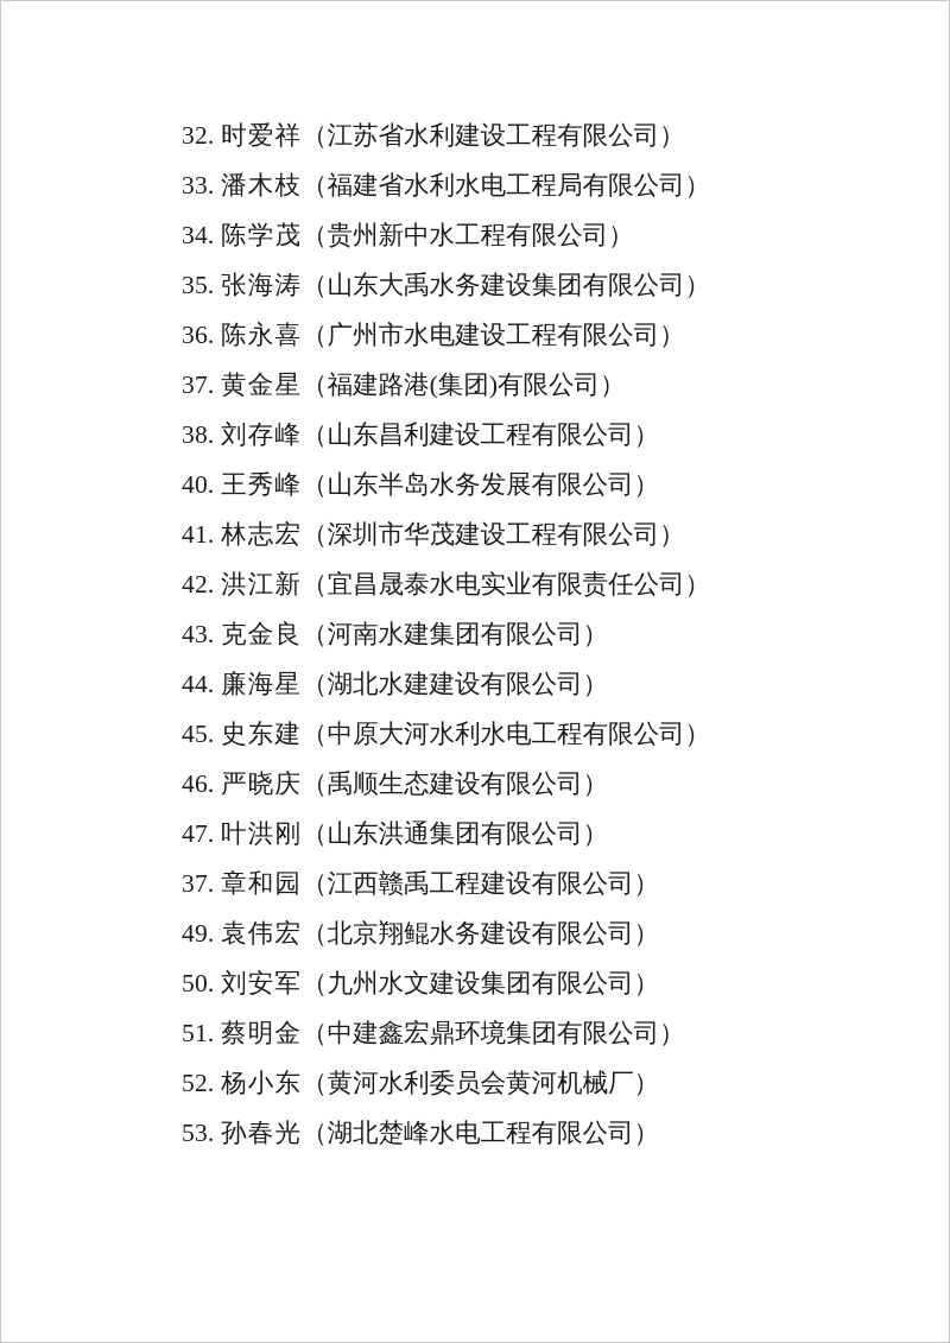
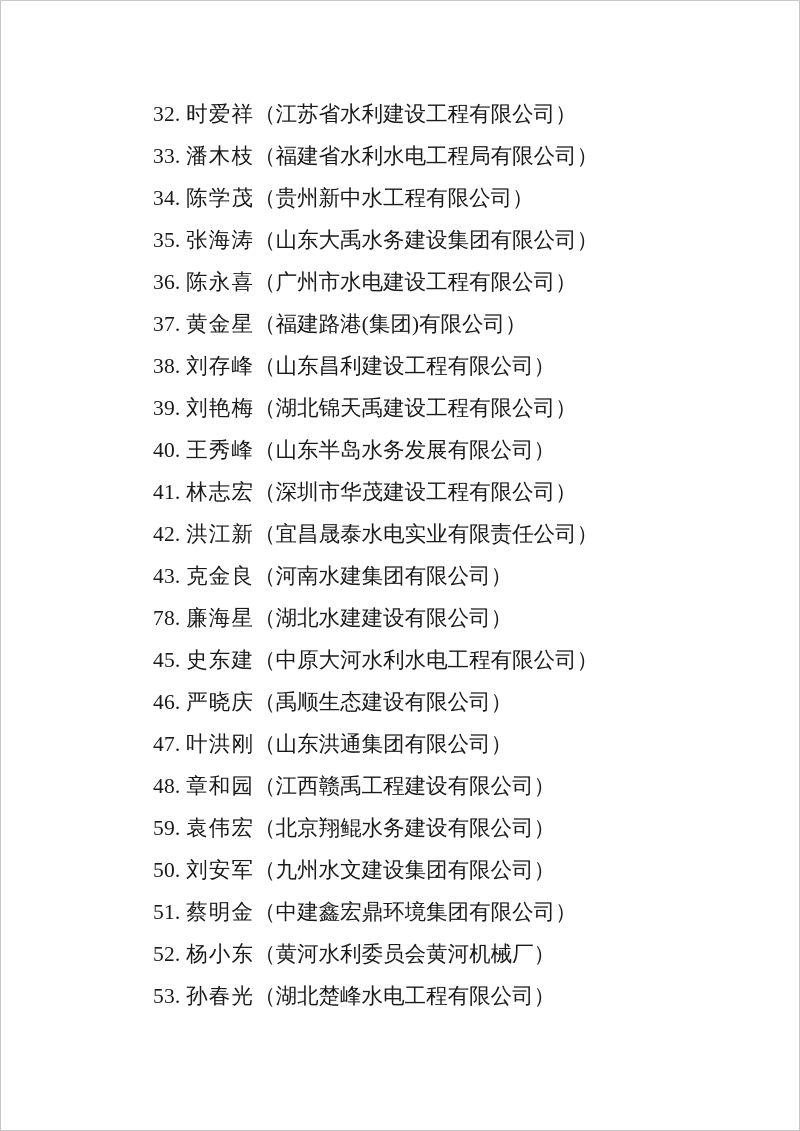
  32. 时爱祥（江苏省水利建设工程有限公司）
  33. 潘木枝（福建省水利水电工程局有限公司）
  34. 陈学茂（贵州新中水工程有限公司）
  35. 张海涛（山东大禹水务建设集团有限公司）
  36. 陈永喜（广州市水电建设工程有限公司）
  37. 黄金星（福建路港(集团)有限公司）
  38. 刘存峰（山东昌利建设工程有限公司）
+ 39. 刘艳梅（湖北锦天禹建设工程有限公司）
  40. 王秀峰（山东半岛水务发展有限公司）
  41. 林志宏（深圳市华茂建设工程有限公司）
  42. 洪江新（宜昌晟泰水电实业有限责任公司）
  43. 克金良（河南水建集团有限公司）
- 44. 廉海星（湖北水建建设有限公司）
+ 78. 廉海星（湖北水建建设有限公司）
  45. 史东建（中原大河水利水电工程有限公司）
  46. 严晓庆（禹顺生态建设有限公司）
  47. 叶洪刚（山东洪通集团有限公司）
- 37. 章和园（江西赣禹工程建设有限公司）
+ 48. 章和园（江西赣禹工程建设有限公司）
- 49. 袁伟宏（北京翔鲲水务建设有限公司）
+ 59. 袁伟宏（北京翔鲲水务建设有限公司）
  50. 刘安军（九州水文建设集团有限公司）
  51. 蔡明金（中建鑫宏鼎环境集团有限公司）
  52. 杨小东（黄河水利委员会黄河机械厂）
  53. 孙春光（湖北楚峰水电工程有限公司）
